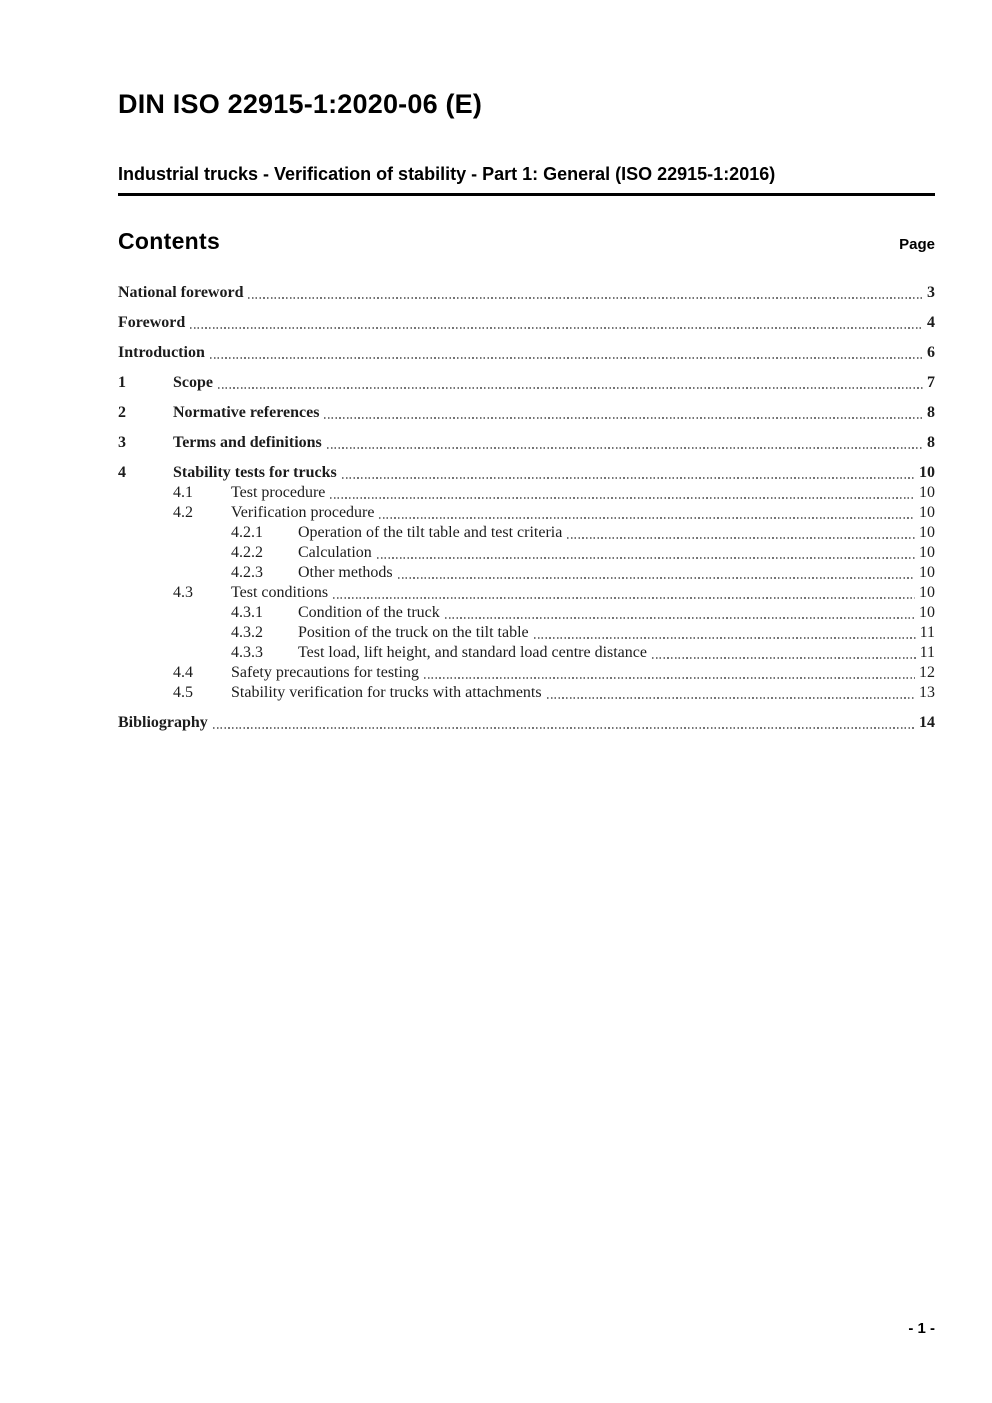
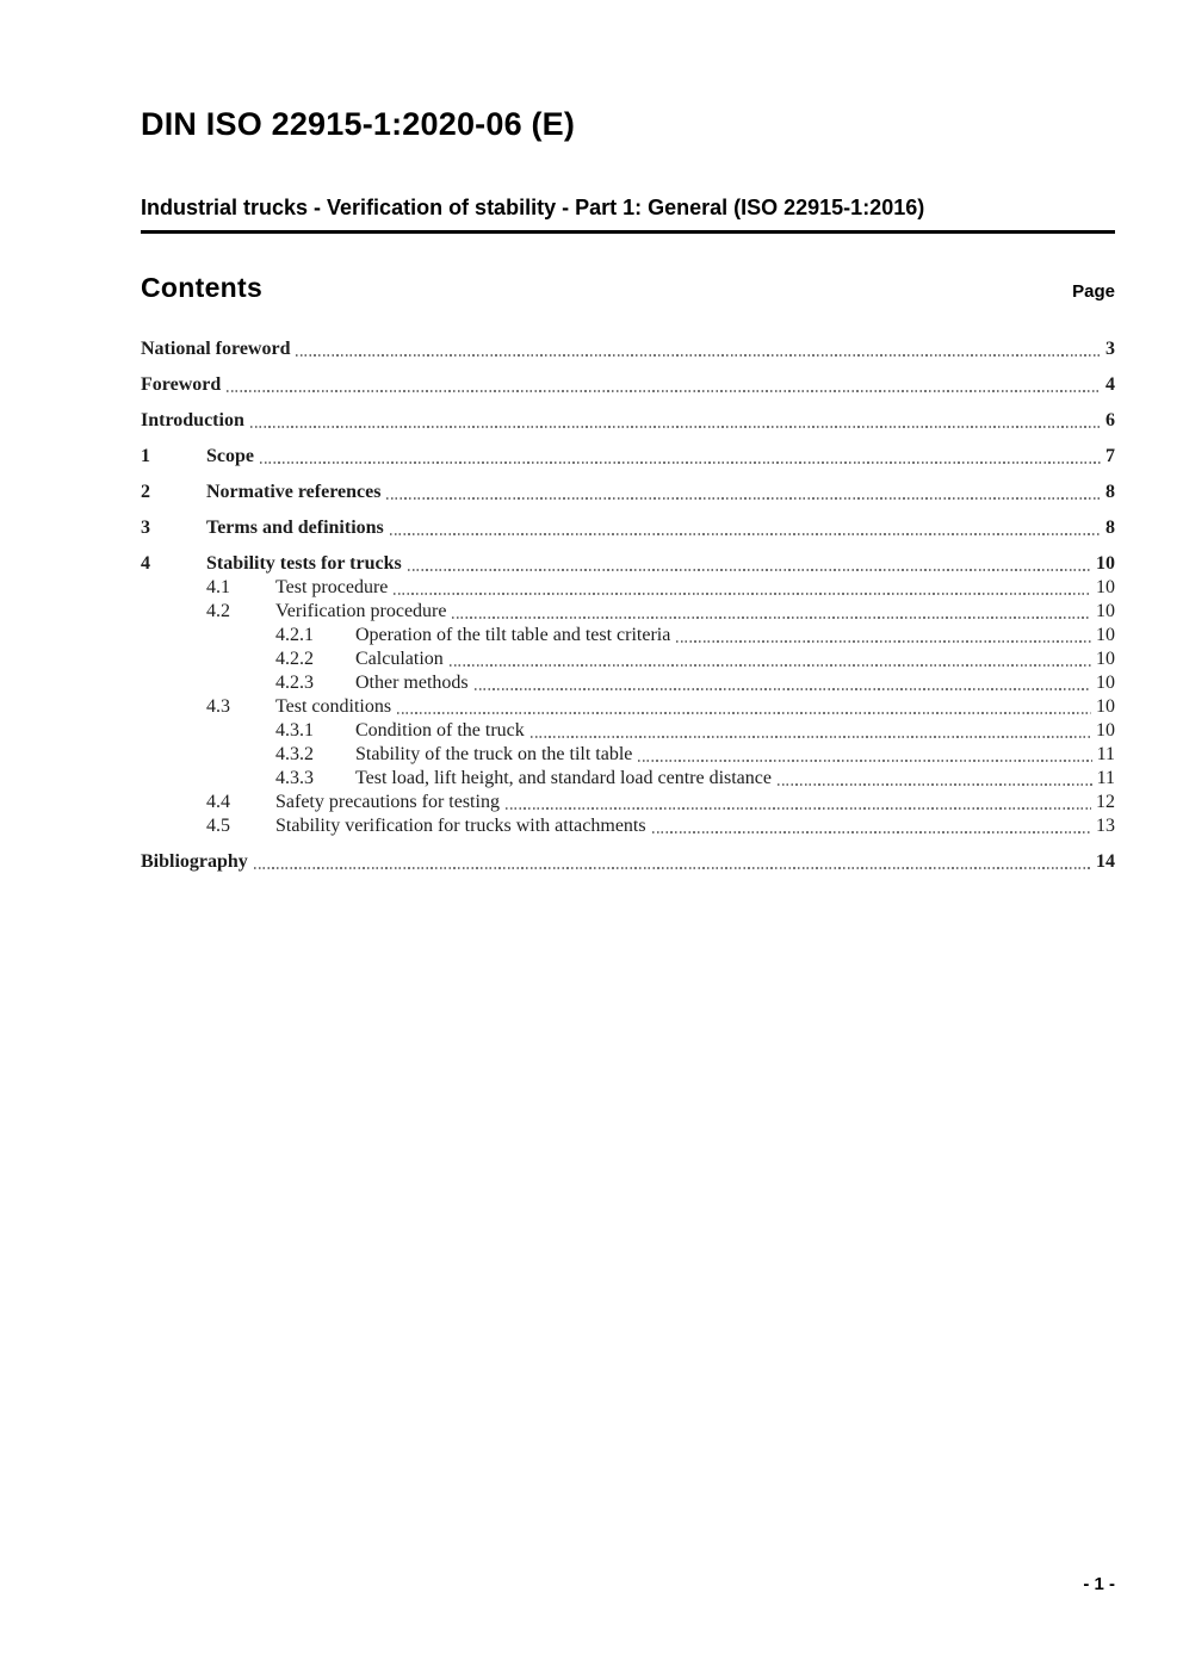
  DIN ISO 22915-1:2020-06 (E)
  Industrial trucks - Verification of stability - Part 1: General (ISO 22915-1:2016)
  Contents
  Page
  National foreword
  3
  Foreword
  4
  Introduction
  6
  1
  Scope
  7
  2
  Normative references
  8
  3
  Terms and definitions
  8
  4
  Stability tests for trucks
  10
  4.1
  Test procedure
  10
  4.2
  Verification procedure
  10
  4.2.1
  Operation of the tilt table and test criteria
  10
  4.2.2
  Calculation
  10
  4.2.3
  Other methods
  10
  4.3
  Test conditions
  10
  4.3.1
  Condition of the truck
  10
  4.3.2
- Position of the truck on the tilt table
+ Stability of the truck on the tilt table
  11
  4.3.3
  Test load, lift height, and standard load centre distance
  11
  4.4
  Safety precautions for testing
  12
  4.5
  Stability verification for trucks with attachments
  13
  Bibliography
  14
  - 1 -
